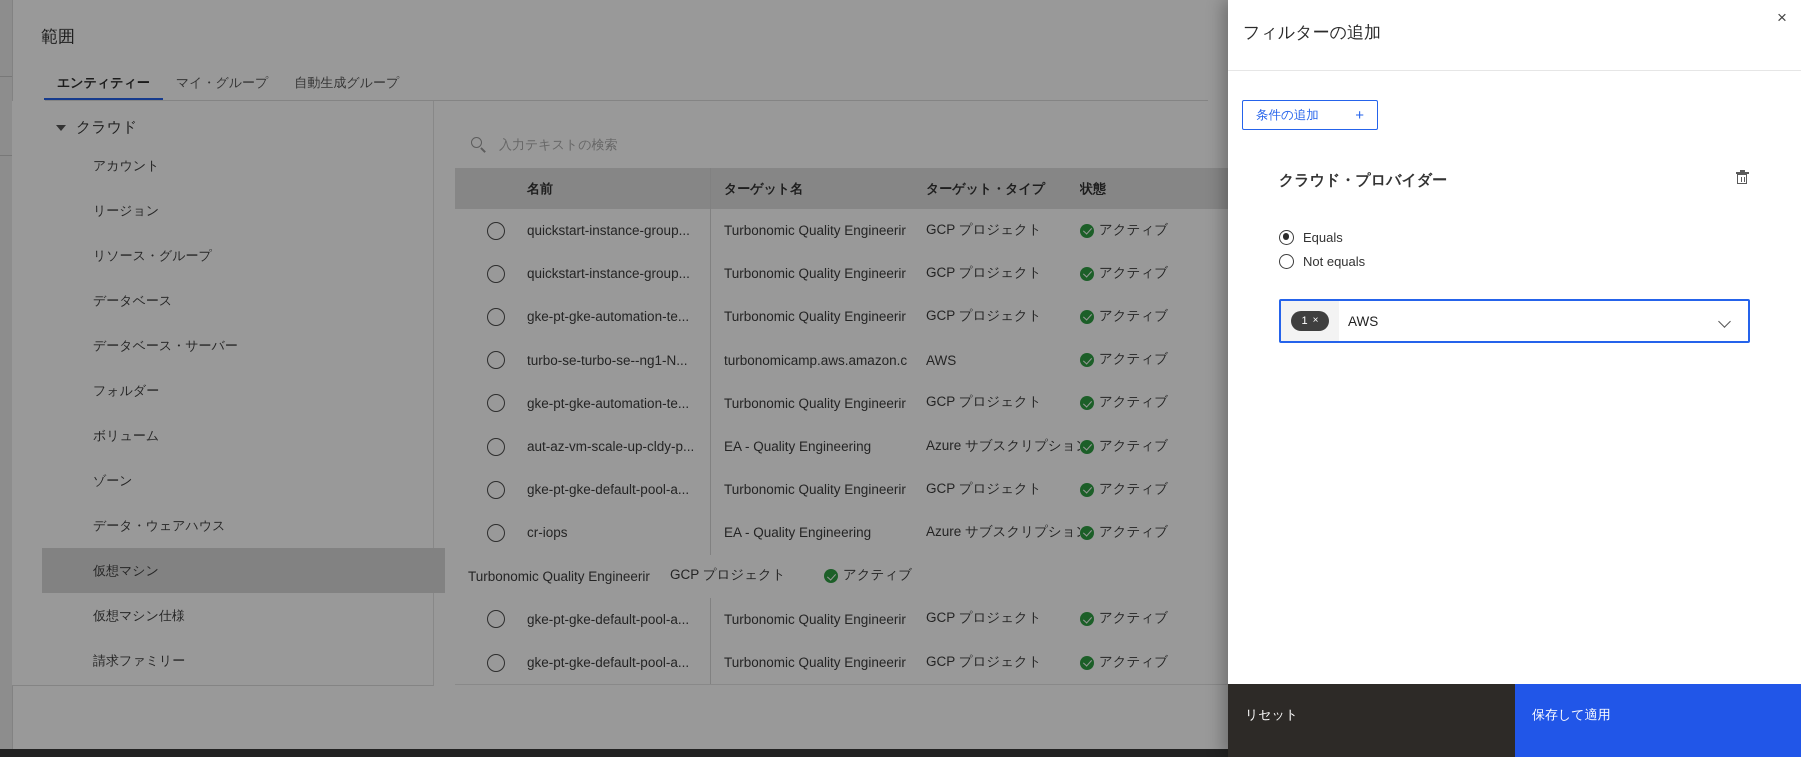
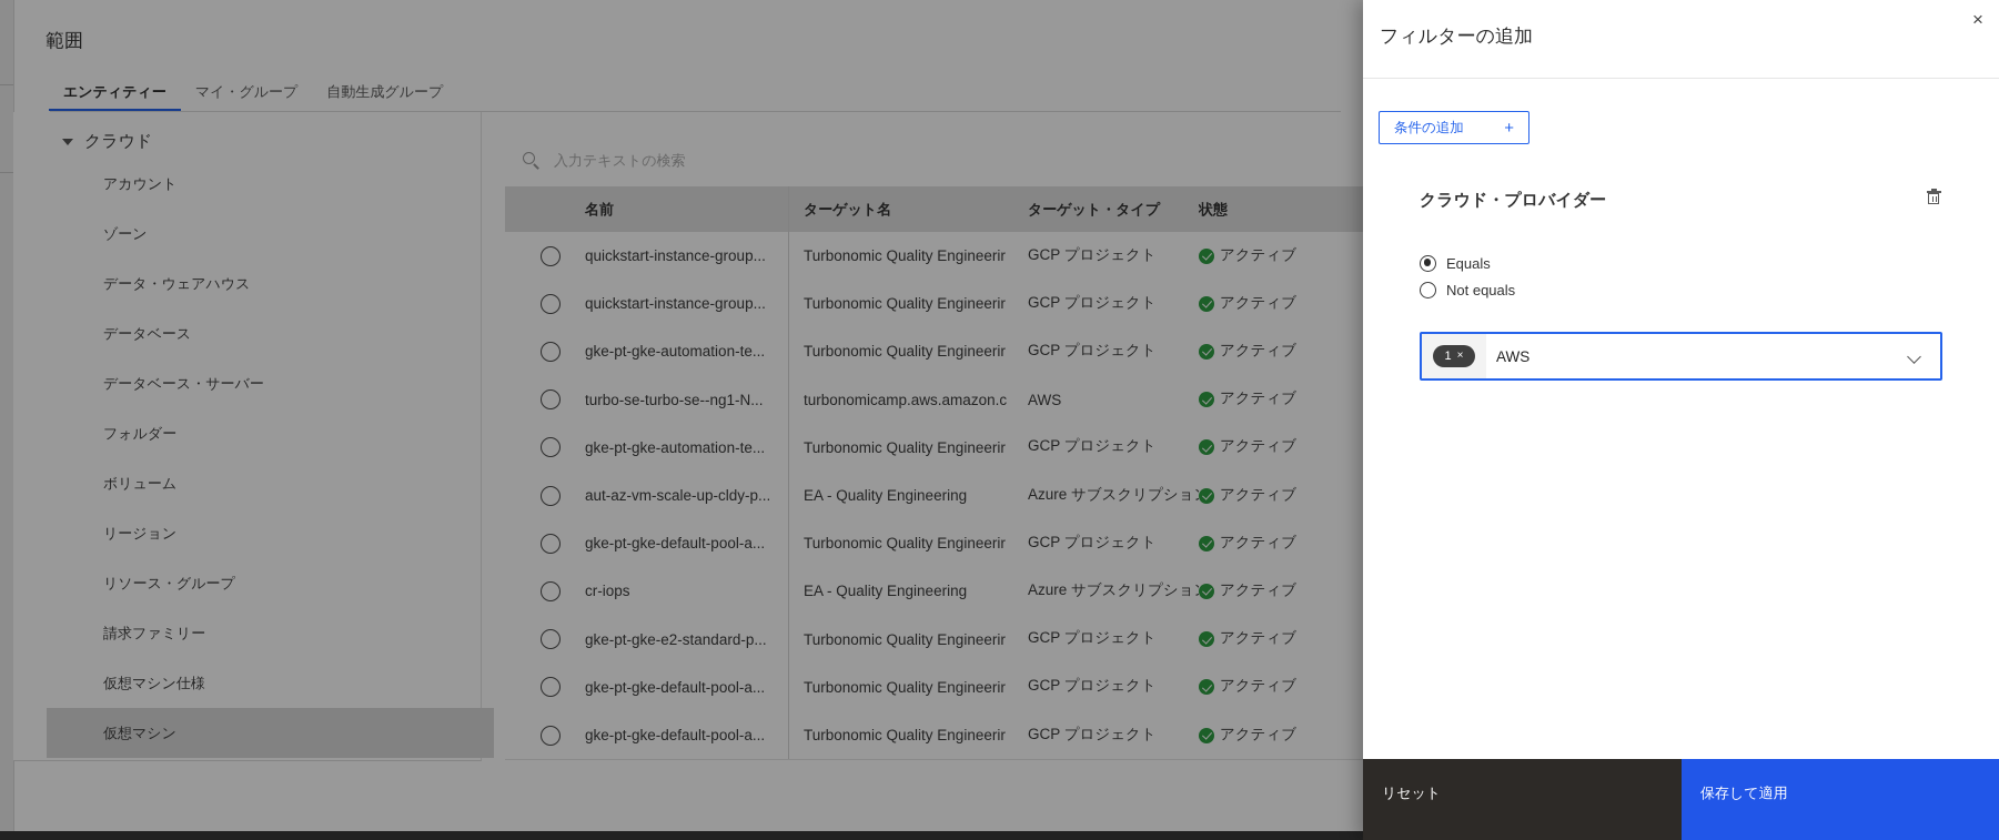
  範囲
  エンティティー
  マイ・グループ
  自動生成グループ
  クラウド
  アカウント
- リージョン
+ ゾーン
- リソース・グループ
+ データ・ウェアハウス
  データベース
  データベース・サーバー
  フォルダー
  ボリューム
- ゾーン
+ リージョン
- データ・ウェアハウス
+ リソース・グループ
- 仮想マシン
+ 請求ファミリー
  仮想マシン仕様
- 請求ファミリー
+ 仮想マシン
  入力テキストの検索
  名前
  ターゲット名
  ターゲット・タイプ
  状態
  quickstart-instance-group...
  Turbonomic Quality Engineerir
  GCP プロジェクト
  アクティブ
  quickstart-instance-group...
  Turbonomic Quality Engineerir
  GCP プロジェクト
  アクティブ
  gke-pt-gke-automation-te...
  Turbonomic Quality Engineerir
  GCP プロジェクト
  アクティブ
  turbo-se-turbo-se--ng1-N...
  turbonomicamp.aws.amazon.c
  AWS
  アクティブ
  gke-pt-gke-automation-te...
  Turbonomic Quality Engineerir
  GCP プロジェクト
  アクティブ
  aut-az-vm-scale-up-cldy-p...
  EA - Quality Engineering
  Azure サブスクリプショ
  アクティブ
  gke-pt-gke-default-pool-a...
  Turbonomic Quality Engineerir
  GCP プロジェクト
  アクティブ
  cr-iops
  EA - Quality Engineering
  Azure サブスクリプショ
  アクティブ
+ gke-pt-gke-e2-standard-p...
  Turbonomic Quality Engineerir
  GCP プロジェクト
  アクティブ
  gke-pt-gke-default-pool-a...
  Turbonomic Quality Engineerir
  GCP プロジェクト
  アクティブ
  gke-pt-gke-default-pool-a...
  Turbonomic Quality Engineerir
  GCP プロジェクト
  アクティブ
  ×
  フィルターの追加
  条件の追加
  +
  クラウド・プロバイダー
  Equals
  Not equals
  1
  ×
  AWS
  リセット
  保存して適用
